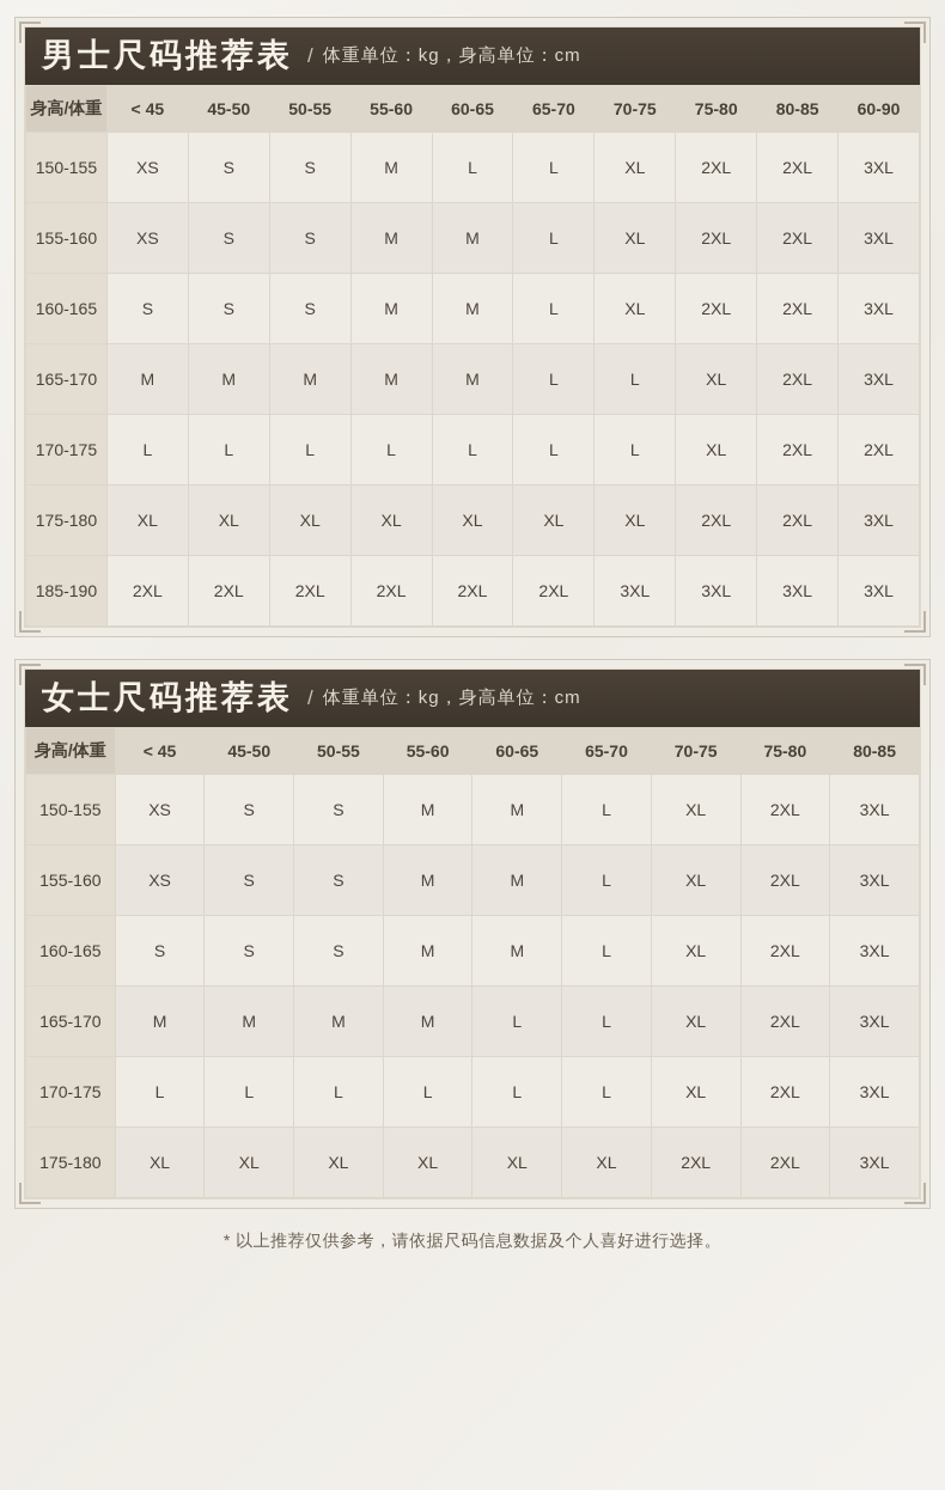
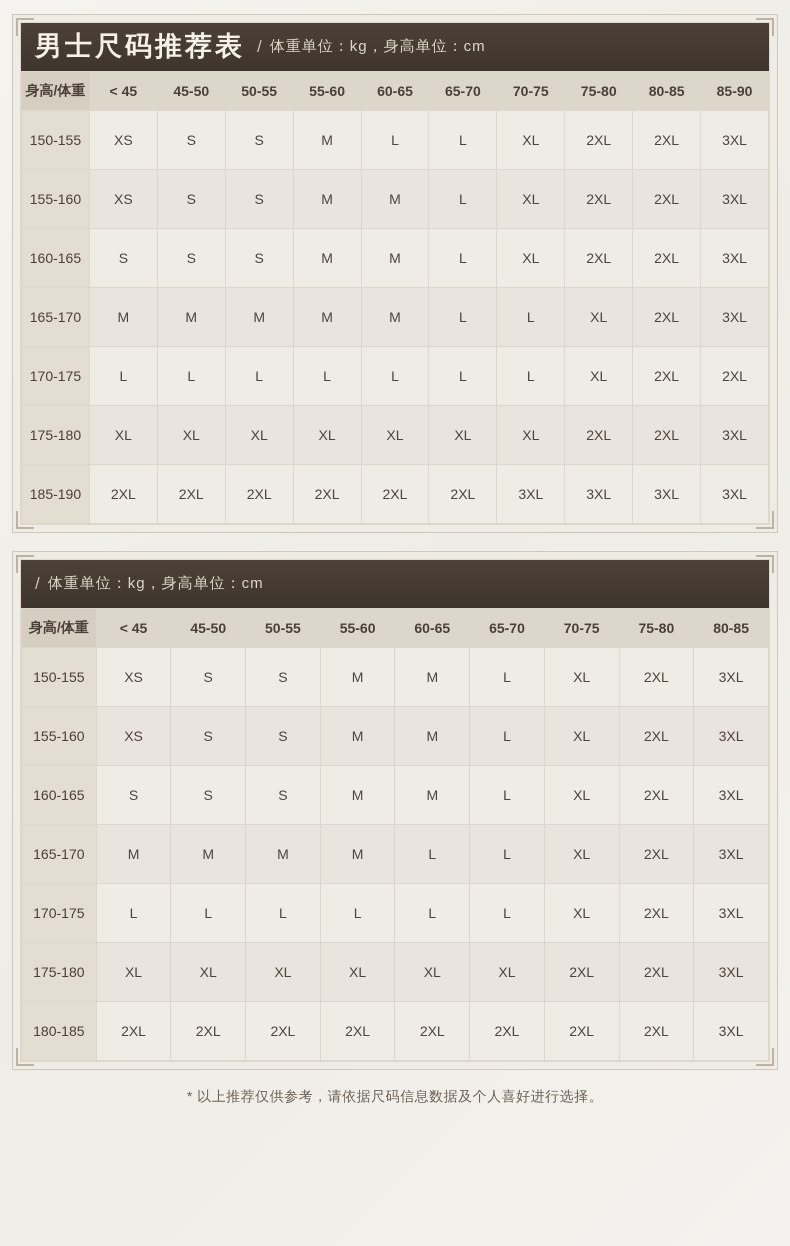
  男士尺码推荐表
  /
  体重单位：kg，身高单位：cm
- 身高/体重	< 45	45-50	50-55	55-60	60-65	65-70	70-75	75-80	80-85	60-90
+ 身高/体重	< 45	45-50	50-55	55-60	60-65	65-70	70-75	75-80	80-85	85-90
  150-155	XS	S	S	M	L	L	XL	2XL	2XL	3XL
  155-160	XS	S	S	M	M	L	XL	2XL	2XL	3XL
  160-165	S	S	S	M	M	L	XL	2XL	2XL	3XL
  165-170	M	M	M	M	M	L	L	XL	2XL	3XL
  170-175	L	L	L	L	L	L	L	XL	2XL	2XL
  175-180	XL	XL	XL	XL	XL	XL	XL	2XL	2XL	3XL
  185-190	2XL	2XL	2XL	2XL	2XL	2XL	3XL	3XL	3XL	3XL
- 女士尺码推荐表
  /
  体重单位：kg，身高单位：cm
  身高/体重	< 45	45-50	50-55	55-60	60-65	65-70	70-75	75-80	80-85
  150-155	XS	S	S	M	M	L	XL	2XL	3XL
  155-160	XS	S	S	M	M	L	XL	2XL	3XL
  160-165	S	S	S	M	M	L	XL	2XL	3XL
  165-170	M	M	M	M	L	L	XL	2XL	3XL
  170-175	L	L	L	L	L	L	XL	2XL	3XL
  175-180	XL	XL	XL	XL	XL	XL	2XL	2XL	3XL
+ 180-185	2XL	2XL	2XL	2XL	2XL	2XL	2XL	2XL	3XL
  * 以上推荐仅供参考，请依据尺码信息数据及个人喜好进行选择。
